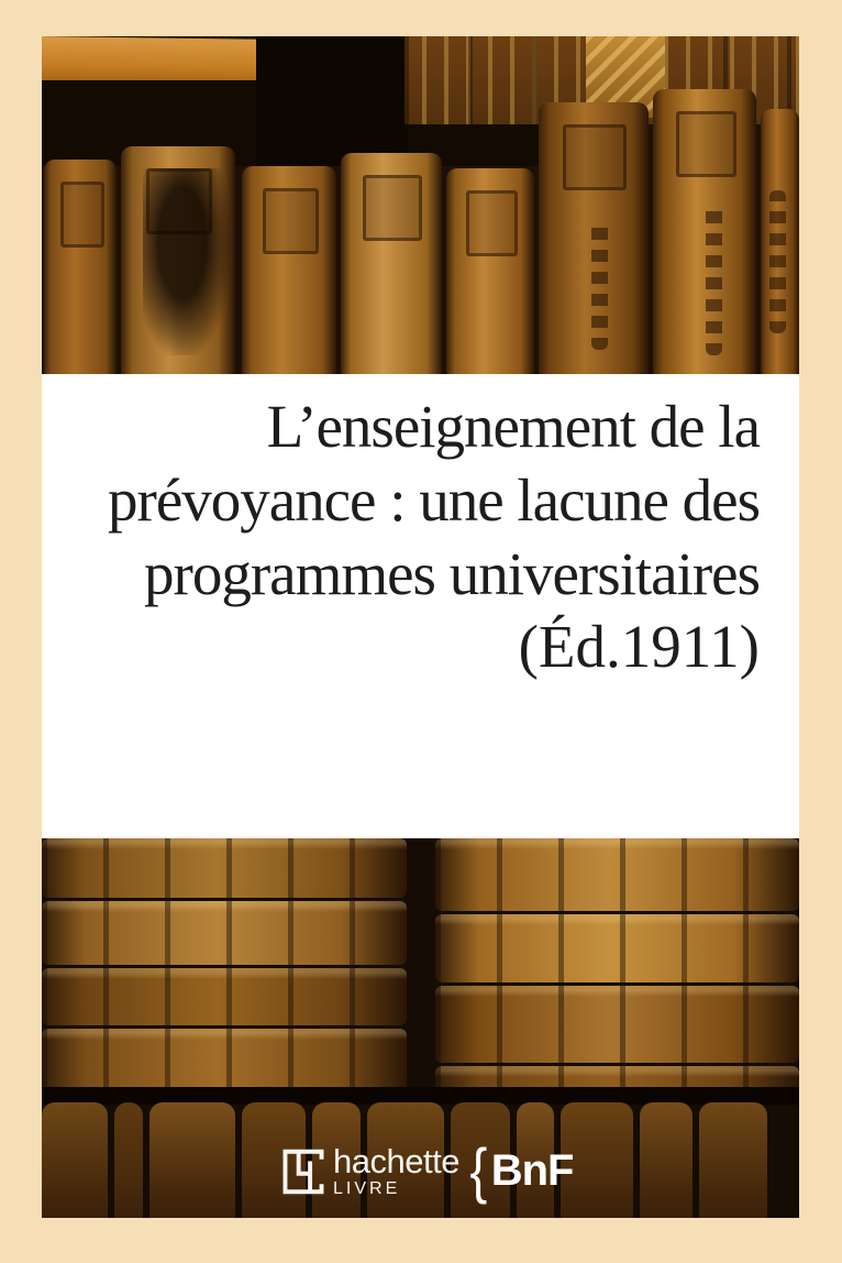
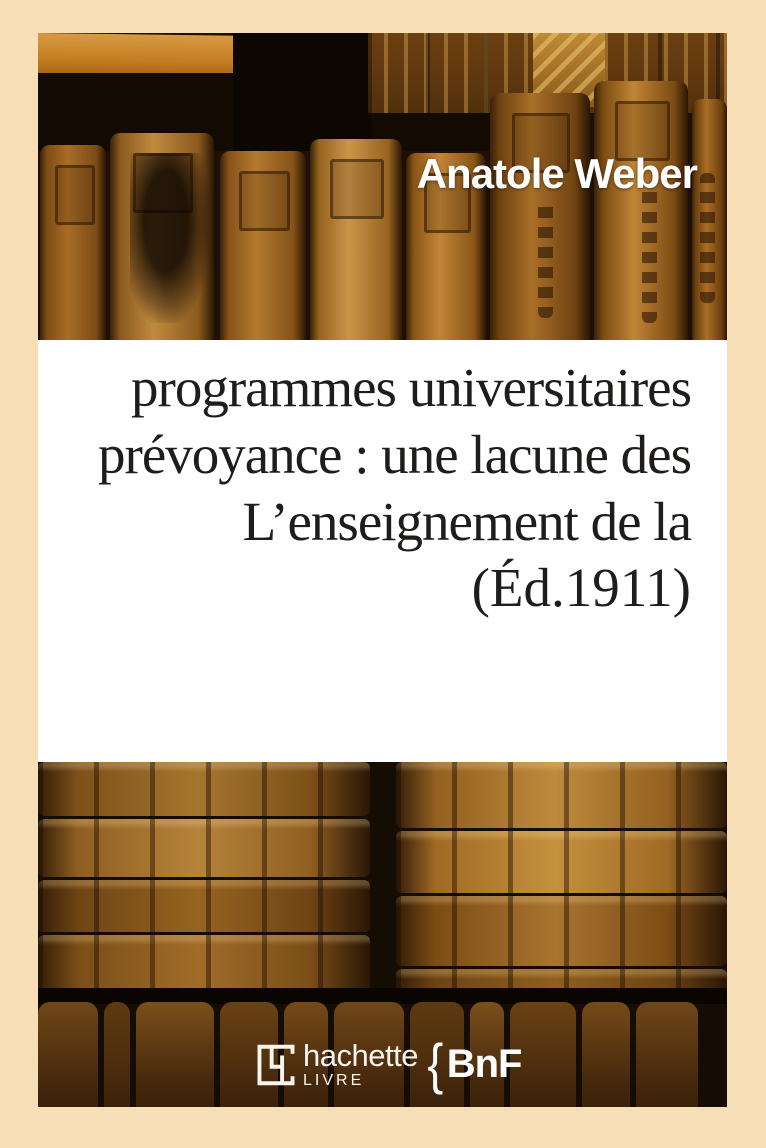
+ Anatole Weber
- L’enseignement de la
+ programmes universitaires
  prévoyance : une lacune des
- programmes universitaires
+ L’enseignement de la
  (Éd.1911)
  hachette
  LIVRE
  {
  BnF
